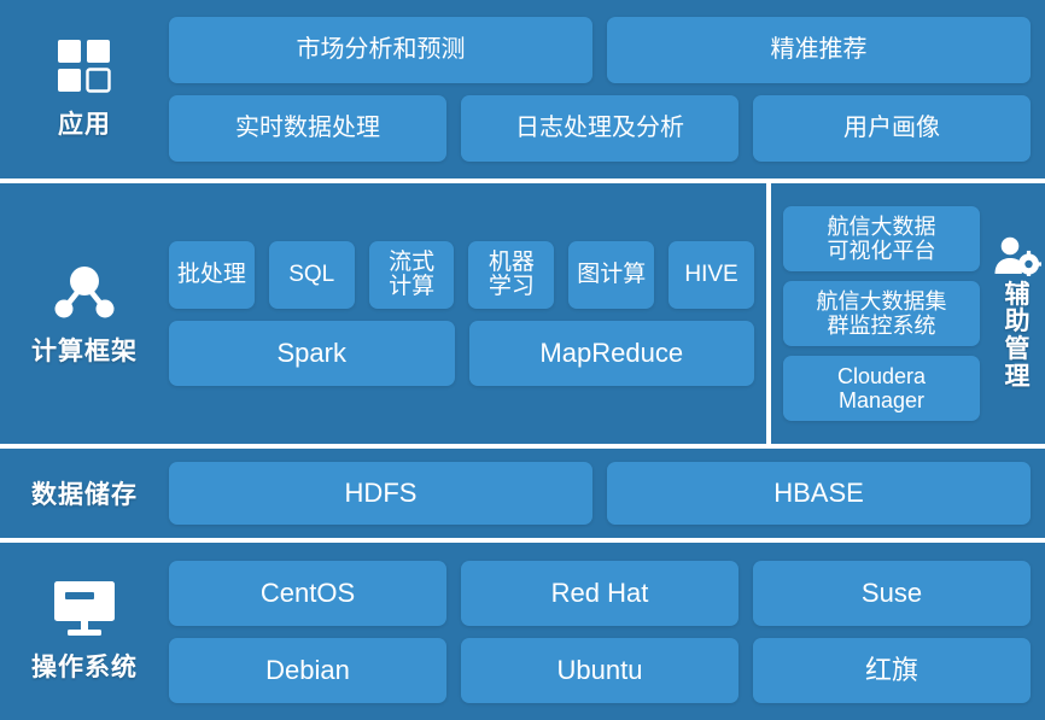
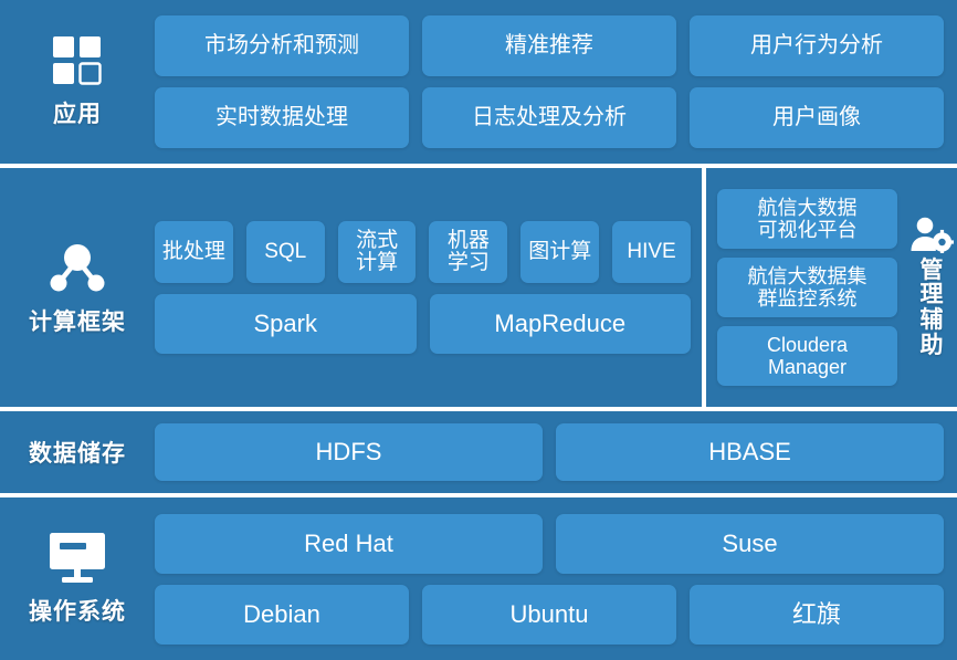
  应用
  市场分析和预测
  精准推荐
+ 用户行为分析
  实时数据处理
  日志处理及分析
  用户画像
  计算框架
  批处理
  SQL
  流式
  计算
  机器
  学习
  图计算
  HIVE
  Spark
  MapReduce
  航信大数据
  可视化平台
  航信大数据集
  群监控系统
  Cloudera
  Manager
- 辅
+ 管
- 助
+ 理
- 管
+ 辅
- 理
+ 助
  数据储存
  HDFS
  HBASE
  操作系统
- CentOS
  Red Hat
  Suse
  Debian
  Ubuntu
  红旗
